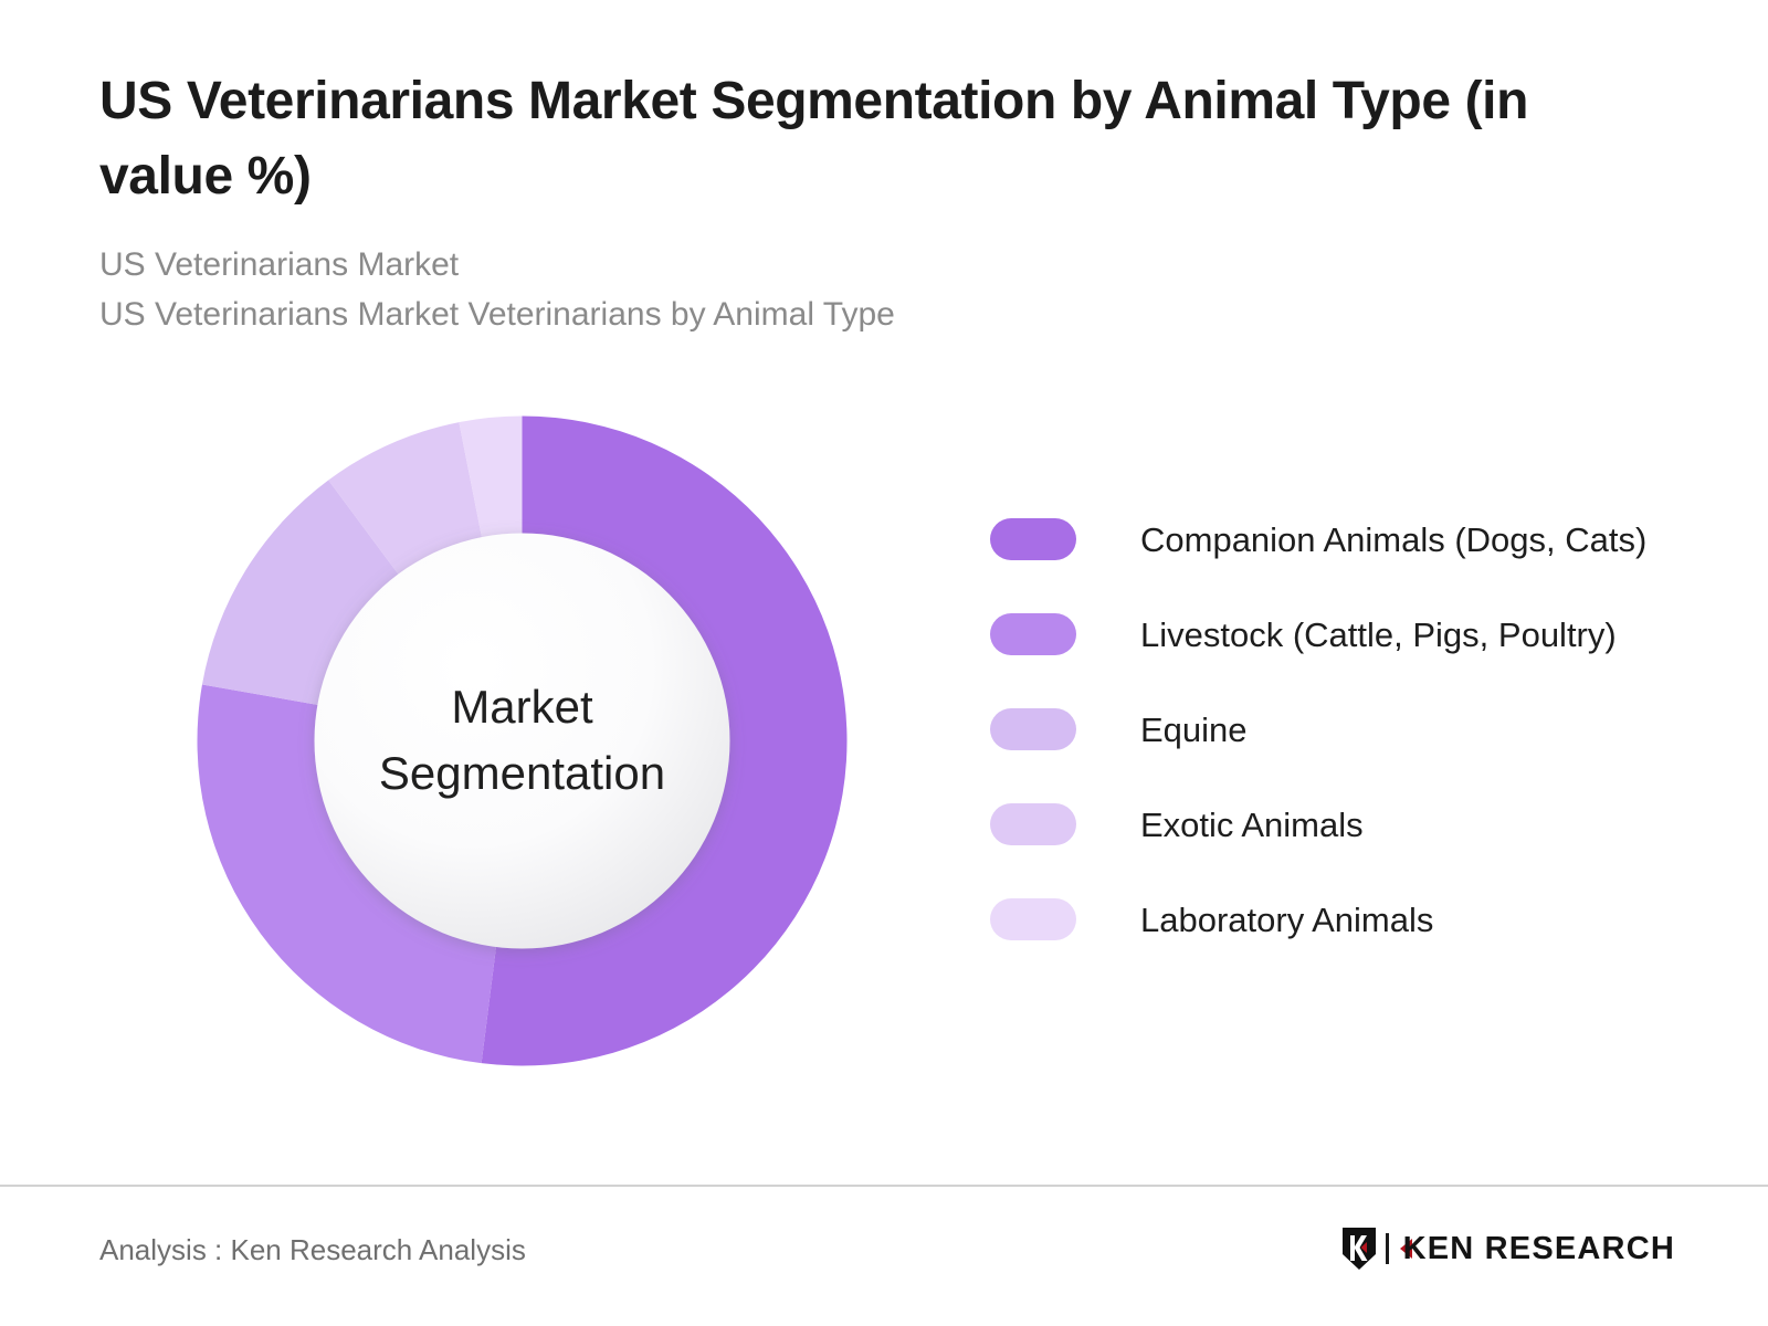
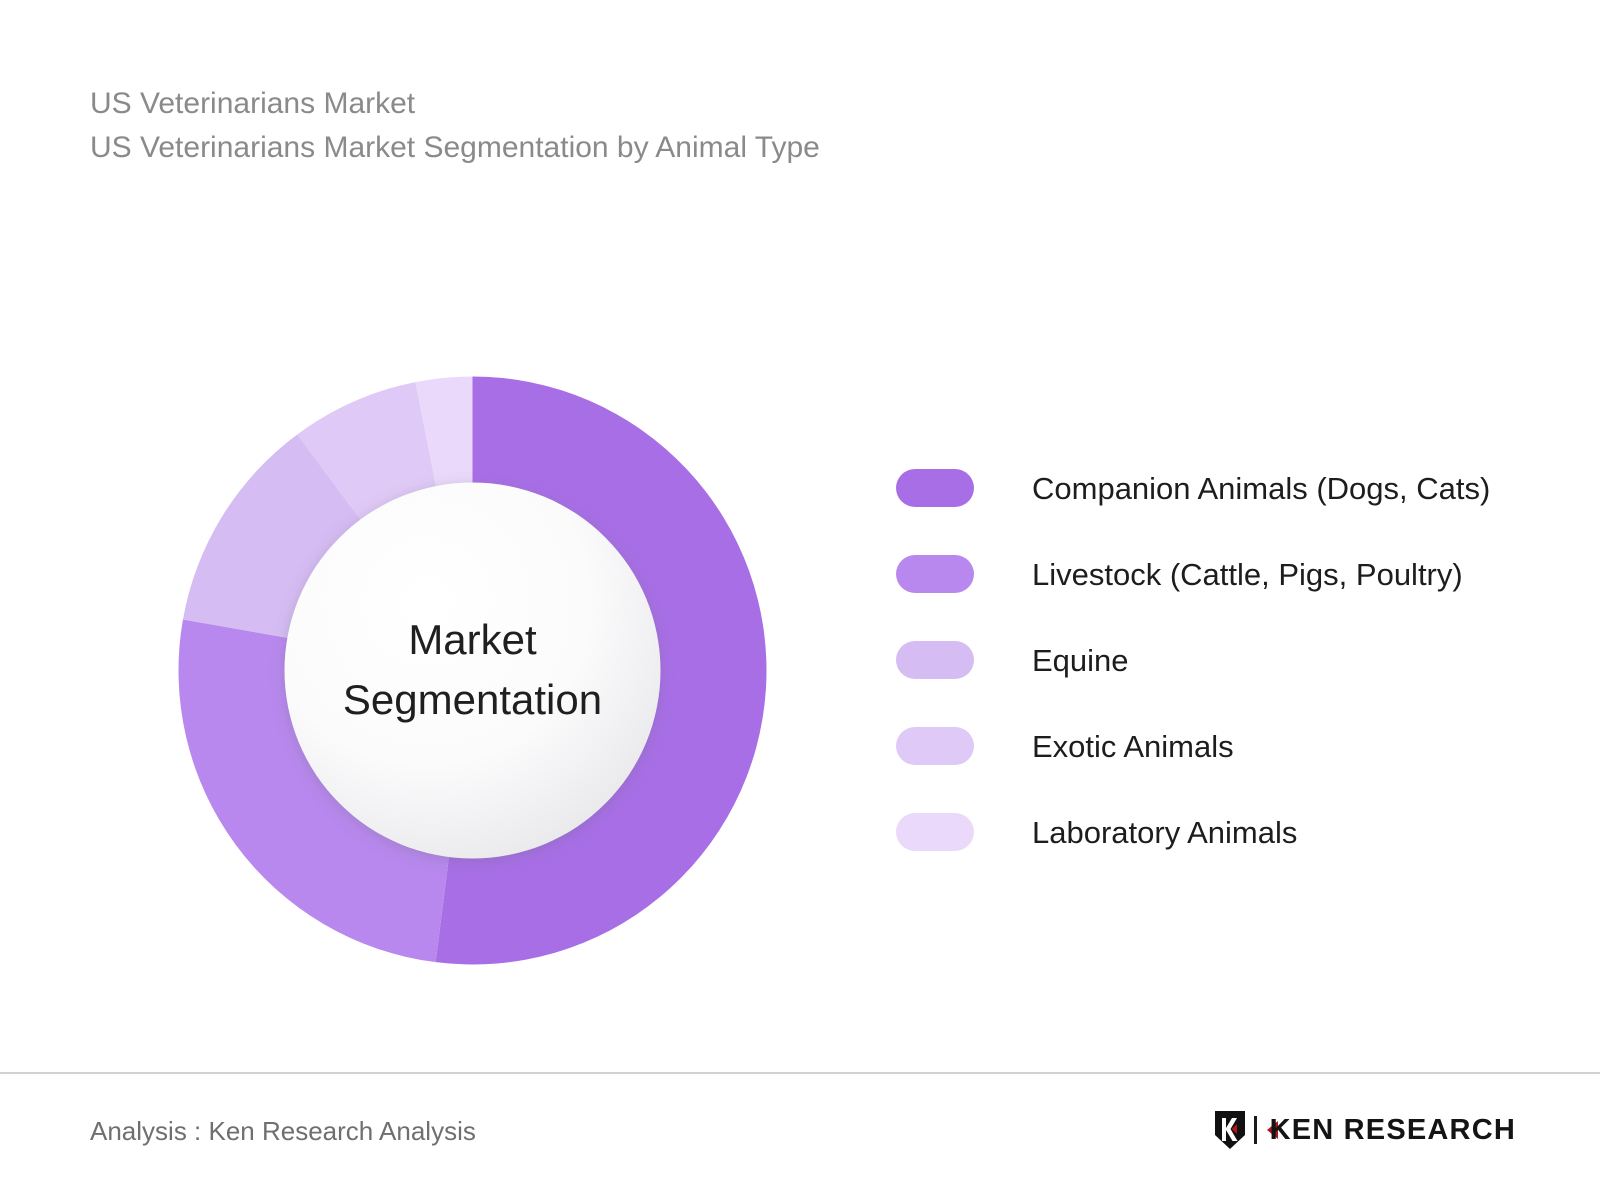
- US Veterinarians Market Segmentation by Animal Type (in value %)
  US Veterinarians Market
- US Veterinarians Market Veterinarians by Animal Type
+ US Veterinarians Market Segmentation by Animal Type
  Market
  Segmentation
  Companion Animals (Dogs, Cats)
  Livestock (Cattle, Pigs, Poultry)
  Equine
  Exotic Animals
  Laboratory Animals
  Analysis : Ken Research Analysis
  KEN RESEARCH
